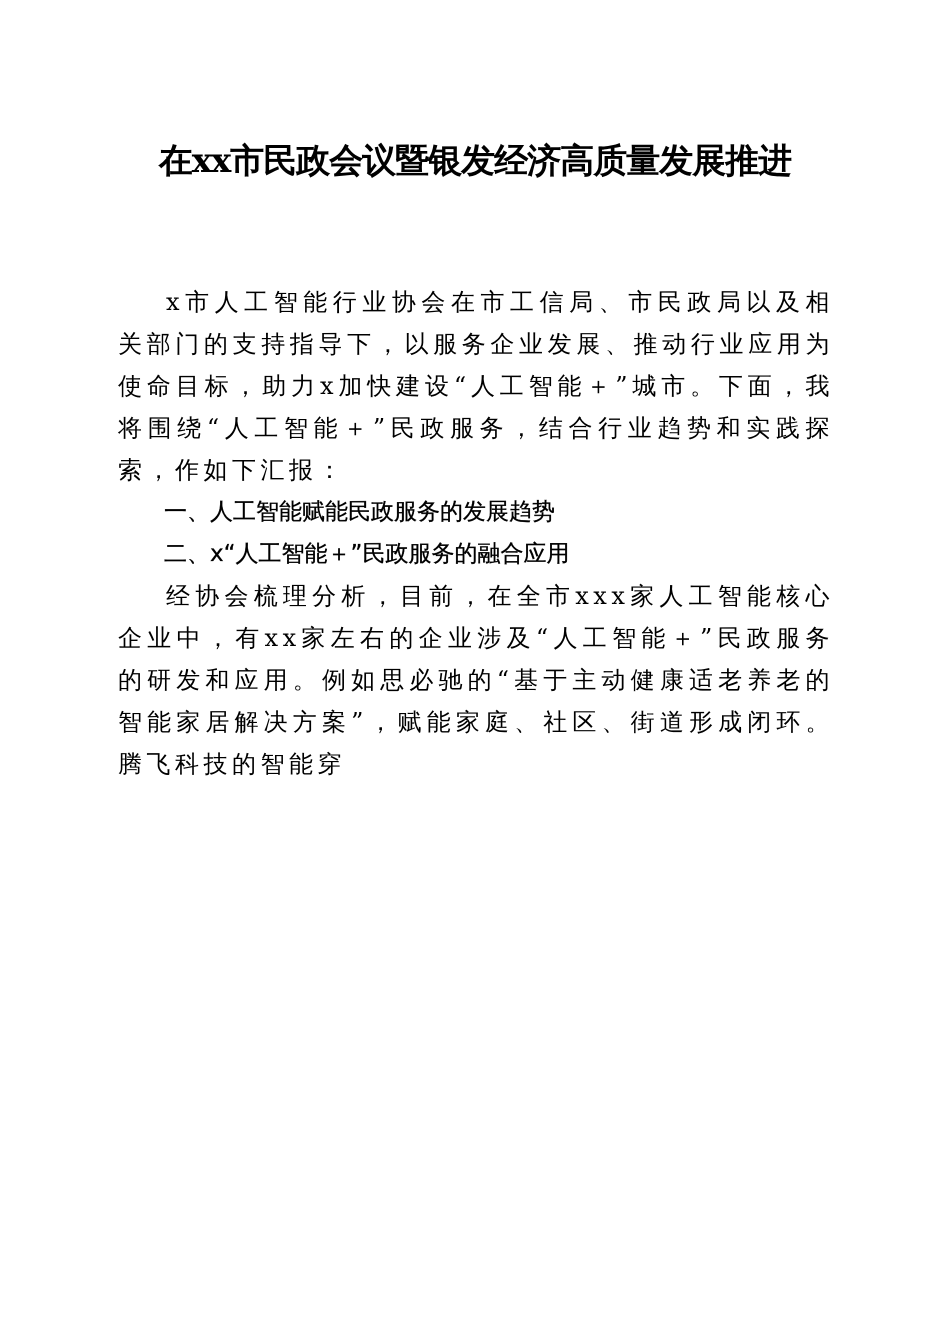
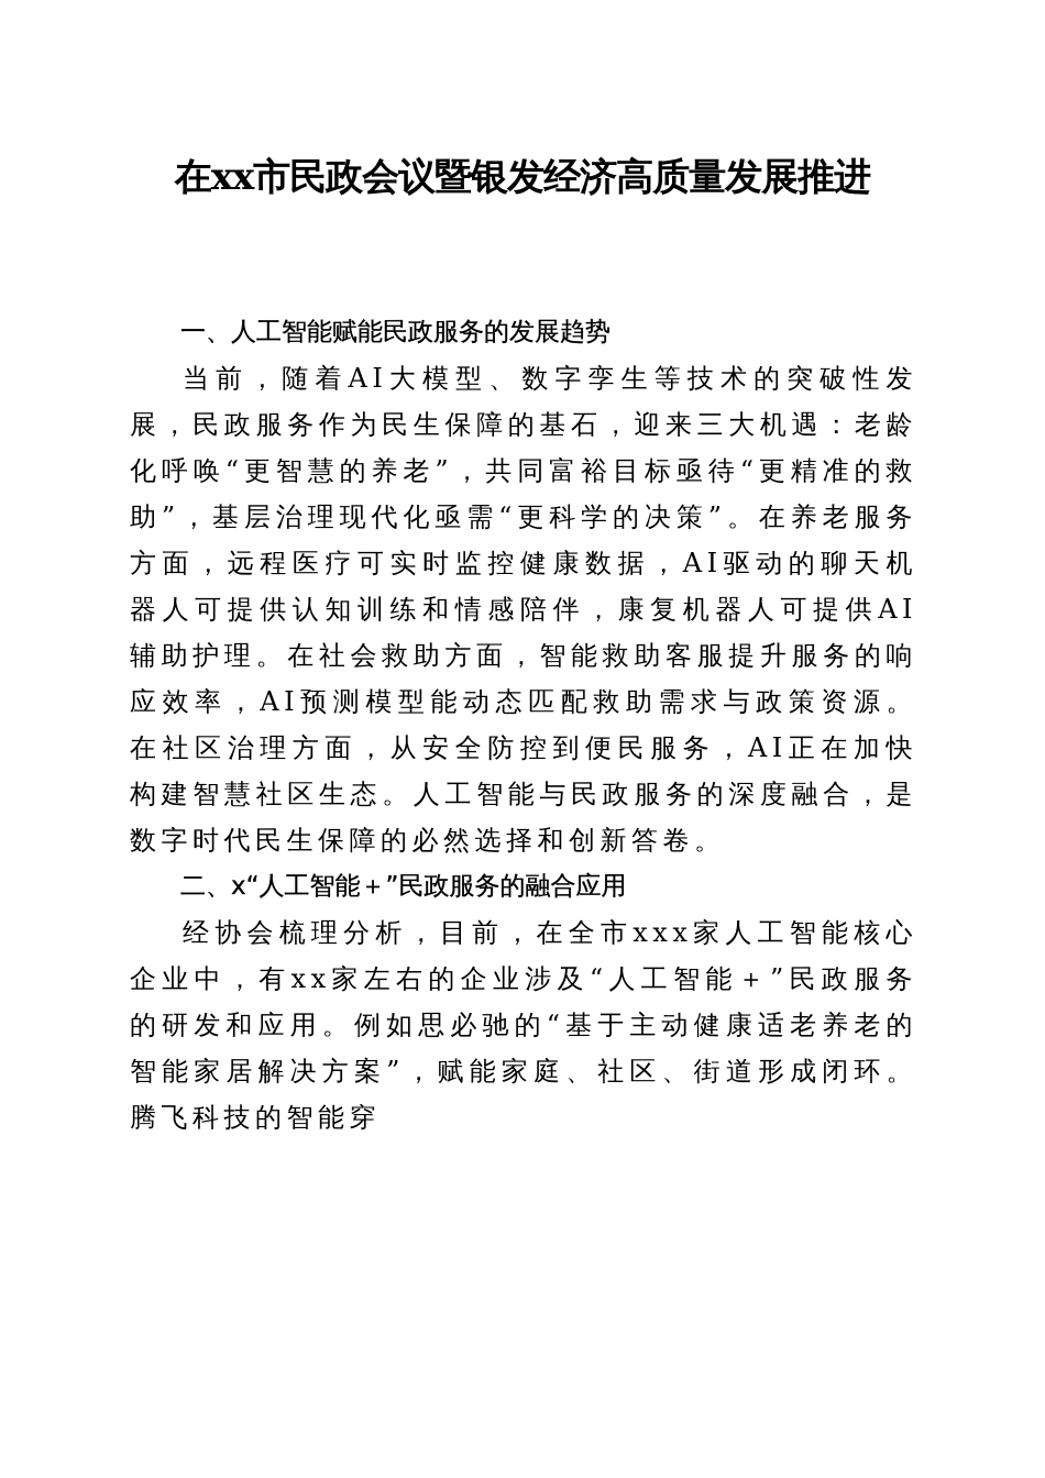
  在xx市民政会议暨银发经济高质量发展推进
- x市人工智能行业协会在市工信局、市民政局以及相关部门的支持指导下，以服务企业发展、推动行业应用为使命目标，助力x加快建设“人工智能＋”城市。下面，我将围绕“人工智能＋”民政服务，结合行业趋势和实践探索，作如下汇报：
  一、人工智能赋能民政服务的发展趋势
+ 当前，随着AI大模型、数字孪生等技术的突破性发展，民政服务作为民生保障的基石，迎来三大机遇：老龄化呼唤“更智慧的养老”，共同富裕目标亟待“更精准的救助”，基层治理现代化亟需“更科学的决策”。在养老服务方面，远程医疗可实时监控健康数据，AI驱动的聊天机器人可提供认知训练和情感陪伴，康复机器人可提供AI辅助护理。在社会救助方面，智能救助客服提升服务的响应效率，AI预测模型能动态匹配救助需求与政策资源。在社区治理方面，从安全防控到便民服务，AI正在加快构建智慧社区生态。人工智能与民政服务的深度融合，是数字时代民生保障的必然选择和创新答卷。
  二、x“人工智能＋”民政服务的融合应用
  经协会梳理分析，目前，在全市xxx家人工智能核心企业中，有xx家左右的企业涉及“人工智能＋”民政服务的研发和应用。例如思必驰的“基于主动健康适老养老的智能家居解决方案”，赋能家庭、社区、街道形成闭环。腾飞科技的智能穿
